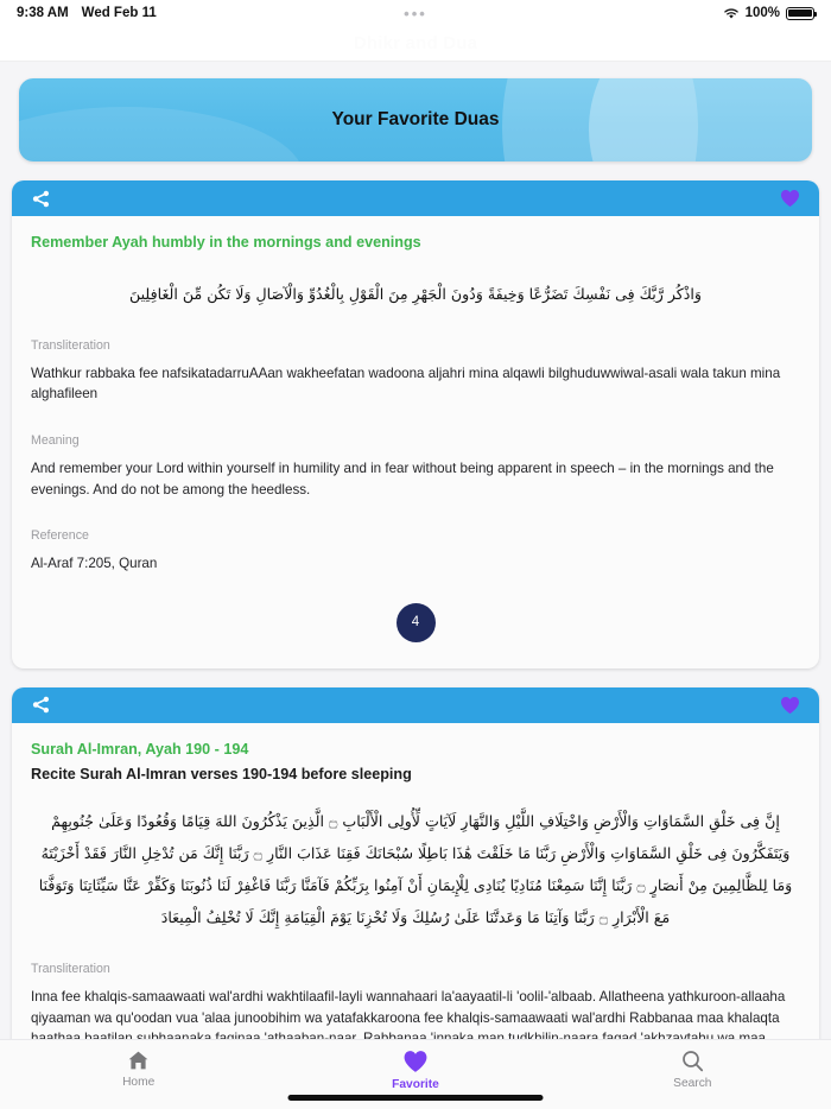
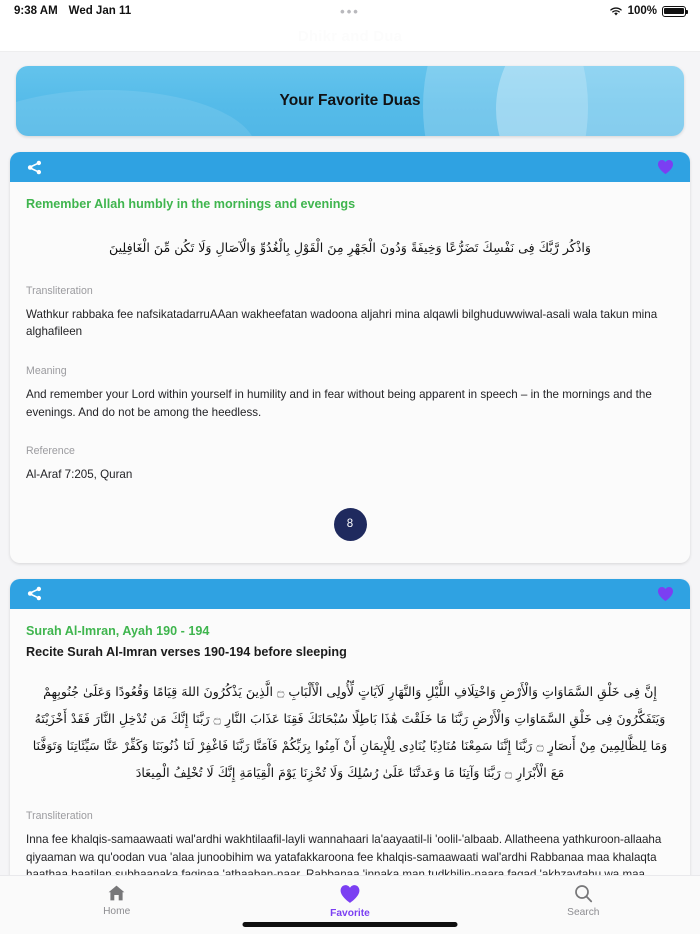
  9:38 AM
- Wed Feb 11
+ Wed Jan 11
  •••
  100%
  Your Favorite Duas
- Remember Ayah humbly in the mornings and evenings
+ Remember Allah humbly in the mornings and evenings
  وَاذْكُر رَّبَّكَ فِى نَفْسِكَ تَضَرُّعًا وَخِيفَةً وَدُونَ الْجَهْرِ مِنَ الْقَوْلِ بِالْغُدُوِّ وَالْآصَالِ وَلَا تَكُن مِّنَ الْغَافِلِينَ
  Transliteration
  Wathkur rabbaka fee nafsikatadarruAAan wakheefatan wadoona aljahri mina alqawli bilghuduwwiwal-asali wala takun mina alghafileen
  Meaning
  And remember your Lord within yourself in humility and in fear without being apparent in speech – in the mornings and the evenings. And do not be among the heedless.
  Reference
  Al-Araf 7:205, Quran
- 4
+ 8
  Surah Al-Imran, Ayah 190 - 194
  Recite Surah Al-Imran verses 190-194 before sleeping
  إِنَّ فِى خَلْقِ السَّمَاوَاتِ وَالْأَرْضِ وَاخْتِلَافِ اللَّيْلِ وَالنَّهَارِ لَآيَاتٍ لِّأُولِى الْأَلْبَابِ ۝ الَّذِينَ يَذْكُرُونَ اللهَ قِيَامًا وَقُعُودًا وَعَلَىٰ جُنُوبِهِمْ وَيَتَفَكَّرُونَ فِى خَلْقِ السَّمَاوَاتِ وَالْأَرْضِ رَبَّنَا مَا خَلَقْتَ هَٰذَا بَاطِلًا سُبْحَانَكَ فَقِنَا عَذَابَ النَّارِ ۝ رَبَّنَا إِنَّكَ مَن تُدْخِلِ النَّارَ فَقَدْ أَخْزَيْتَهُ وَمَا لِلظَّالِمِينَ مِنْ أَنصَارٍ ۝ رَبَّنَا إِنَّنَا سَمِعْنَا مُنَادِيًا يُنَادِى لِلْإِيمَانِ أَنْ آمِنُوا بِرَبِّكُمْ فَآمَنَّا رَبَّنَا فَاغْفِرْ لَنَا ذُنُوبَنَا وَكَفِّرْ عَنَّا سَيِّئَاتِنَا وَتَوَفَّنَا مَعَ الْأَبْرَارِ ۝ رَبَّنَا وَآتِنَا مَا وَعَدتَّنَا عَلَىٰ رُسُلِكَ وَلَا تُخْزِنَا يَوْمَ الْقِيَامَةِ إِنَّكَ لَا تُخْلِفُ الْمِيعَادَ
  Transliteration
  Home
  Favorite
  Search
